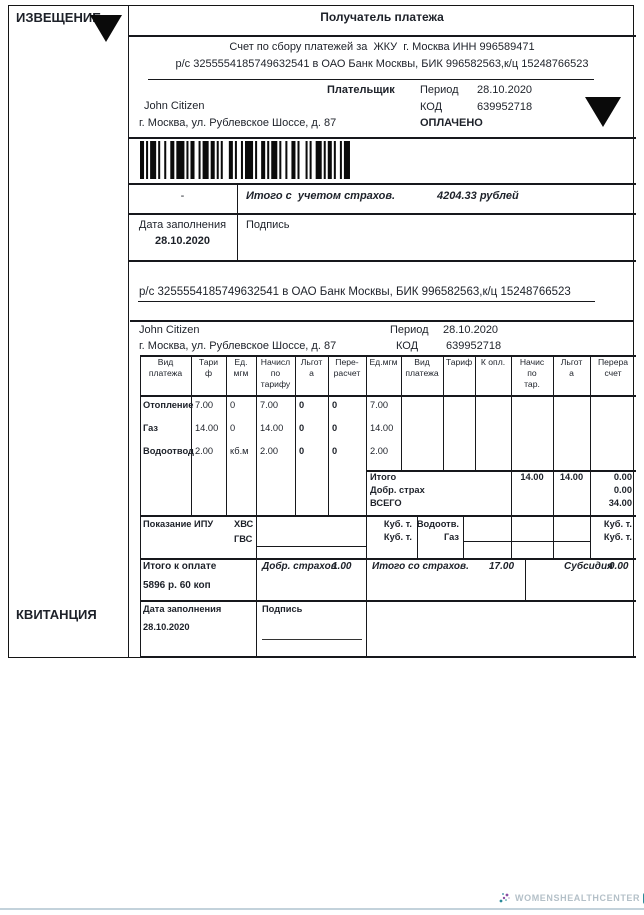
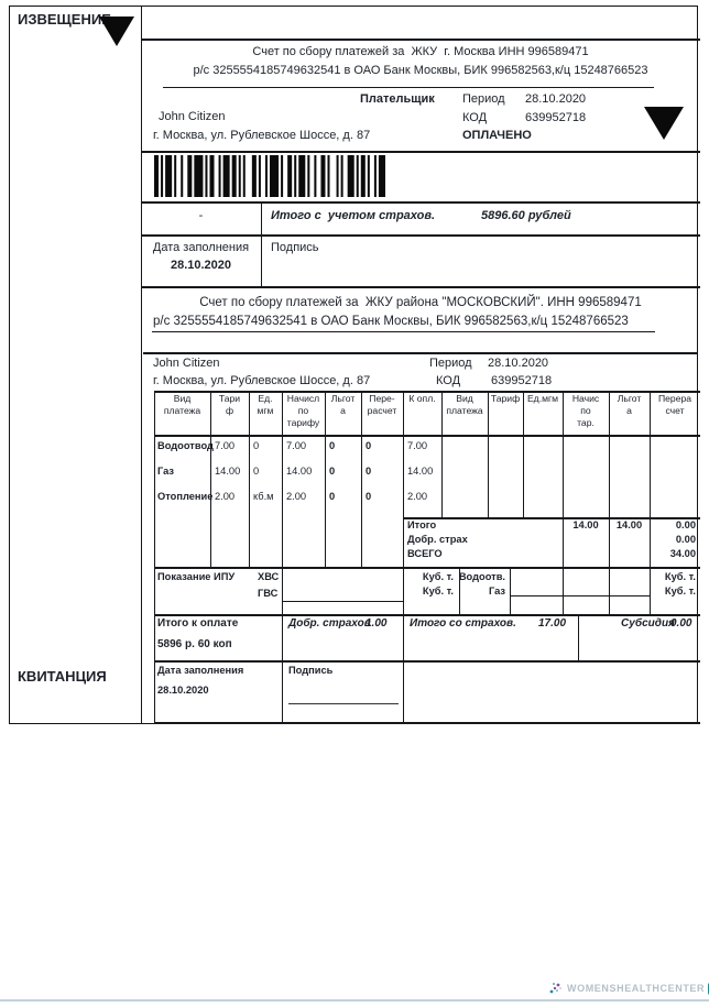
  ИЗВЕЩЕНИЕ
  КВИТАНЦИЯ
- Получатель платежа
  Счет по сбору платежей за ЖКУ г. Москва ИНН 996589471
  р/с 3255554185749632541 в ОАО Банк Москвы, БИК 996582563,к/ц 15248766523
  Плательщик
  Период
  28.10.2020
  John Citizen
  КОД
  639952718
  г. Москва, ул. Рублевское Шоссе, д. 87
  ОПЛАЧЕНО
  -
  Итого с учетом страхов.
- 4204.33 рублей
+ 5896.60 рублей
  Дата заполнения
  28.10.2020
  Подпись
+ Счет по сбору платежей за ЖКУ района "МОСКОВСКИЙ". ИНН 996589471
  р/с 3255554185749632541 в ОАО Банк Москвы, БИК 996582563,к/ц 15248766523
  John Citizen
  Период
  28.10.2020
  г. Москва, ул. Рублевское Шоссе, д. 87
  КОД
  639952718
  Вид
  платежа
  Тари
  ф
  Ед.
  мгм
  Начисл
  по
  тарифу
  Льгот
  а
  Пере-
  расчет
- Ед.мгм
+ К опл.
  Вид
  платежа
  Тариф
- К опл.
+ Ед.мгм
  Начис
  по
  тар.
  Льгот
  а
  Перера
  счет
- Отопление
+ Водоотвод
  7.00
  0
  7.00
  0
  0
  7.00
  Газ
  14.00
  0
  14.00
  0
  0
  14.00
- Водоотвод
+ Отопление
  2.00
  кб.м
  2.00
  0
  0
  2.00
  Итого
  Добр. страх
  ВСЕГО
  14.00
  14.00
  0.00
  0.00
  34.00
  Показание ИПУ
  ХВС
  ГВС
  Куб. т.
  Куб. т.
  Водоотв.
  Газ
  Куб. т.
  Куб. т.
  Итого к оплате
  5896 р. 60 коп
  Добр. страхов
  1.00
  Итого со страхов.
  17.00
  Субсидия
  0.00
  Дата заполнения
  28.10.2020
  Подпись
  WOMENSHEALTHCENTER
